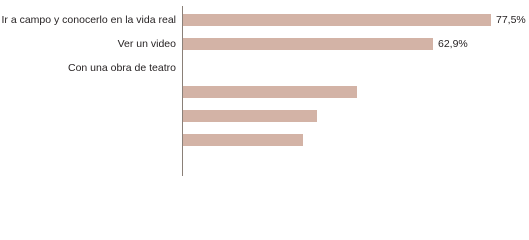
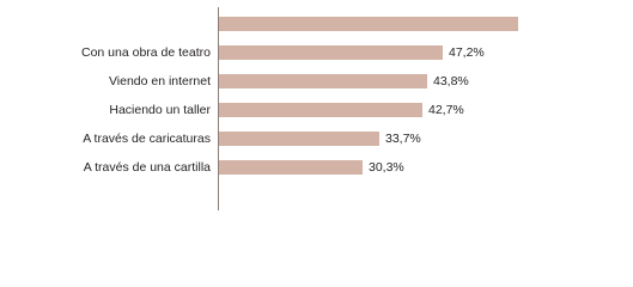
- Ir a campo y conocerlo en la vida real
- 77,5%
- Ver un video
- 62,9%
  Con una obra de teatro
+ 47,2%
+ Viendo en internet
+ 43,8%
+ Haciendo un taller
+ 42,7%
+ A través de caricaturas
+ 33,7%
+ A través de una cartilla
+ 30,3%
